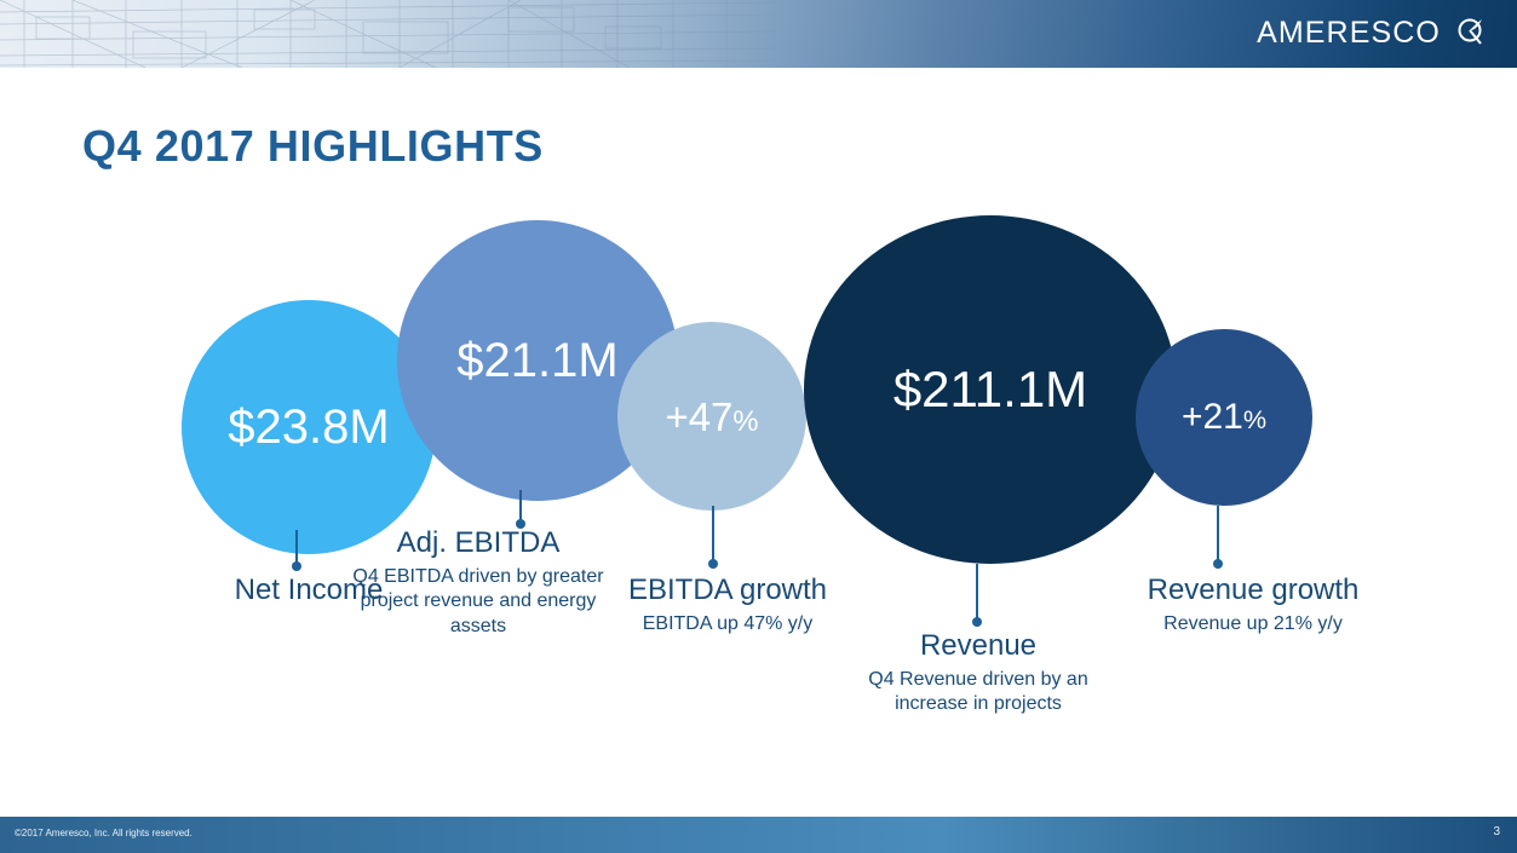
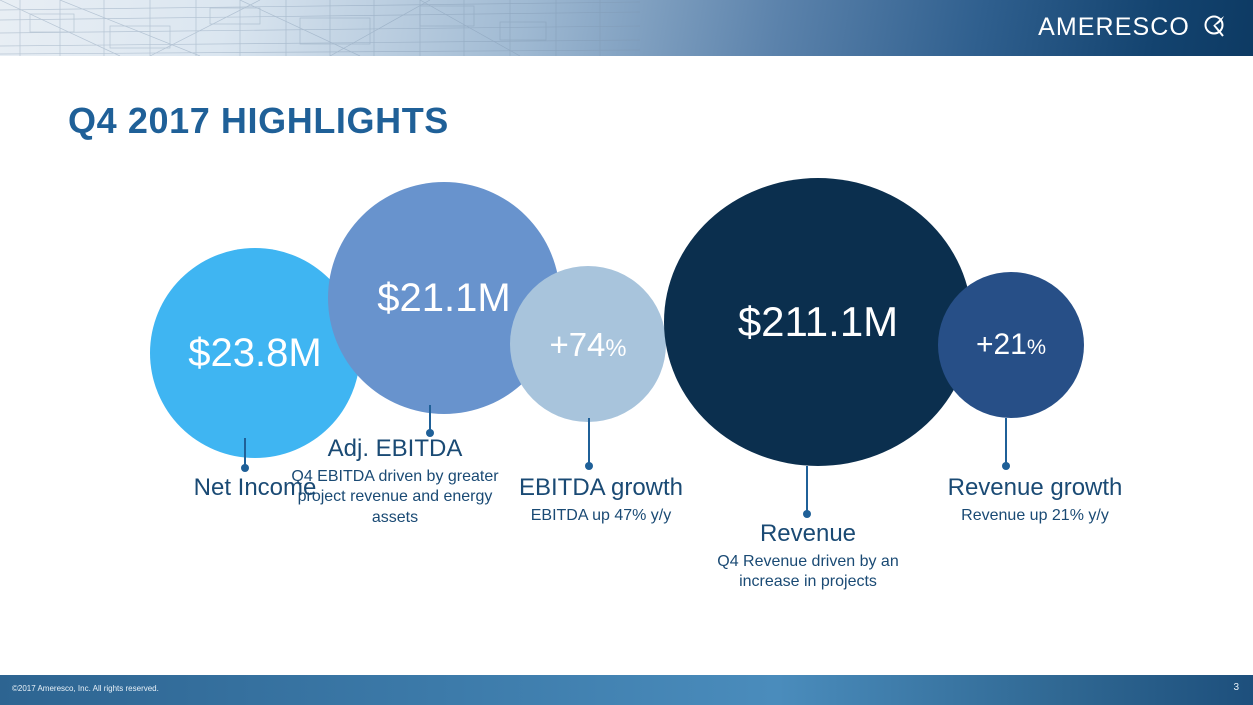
  AMERESCO
  Q4 2017 HIGHLIGHTS
  $23.8M
  $21.1M
- +47%
+ +74%
  $211.1M
  +21%
  Net Income
  Adj. EBITDA
  Q4 EBITDA driven by greater project revenue and energy assets
  EBITDA growth
  EBITDA up 47% y/y
  Revenue
  Q4 Revenue driven by an increase in projects
  Revenue growth
  Revenue up 21% y/y
  ©2017 Ameresco, Inc. All rights reserved.
  3
